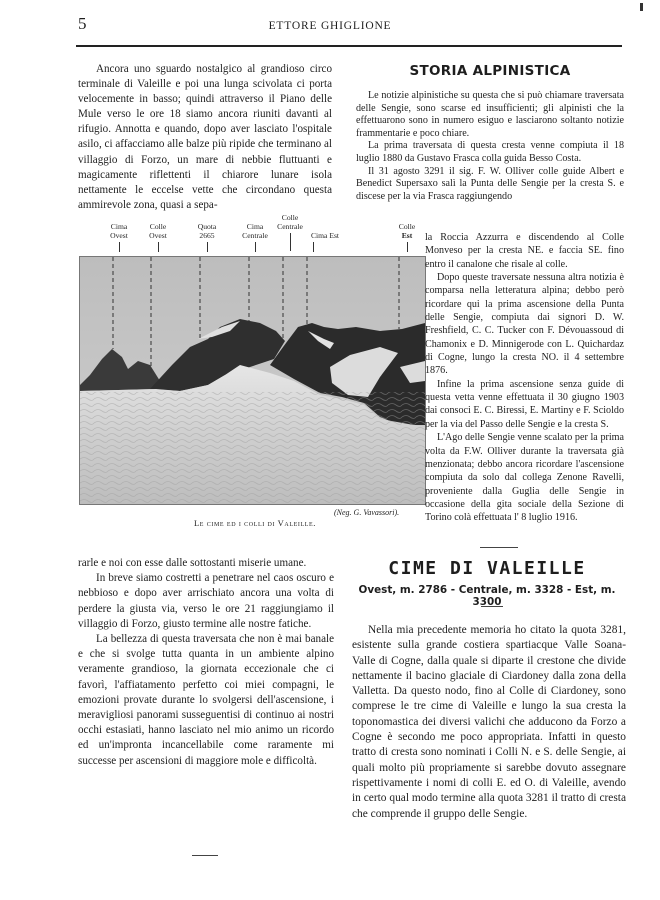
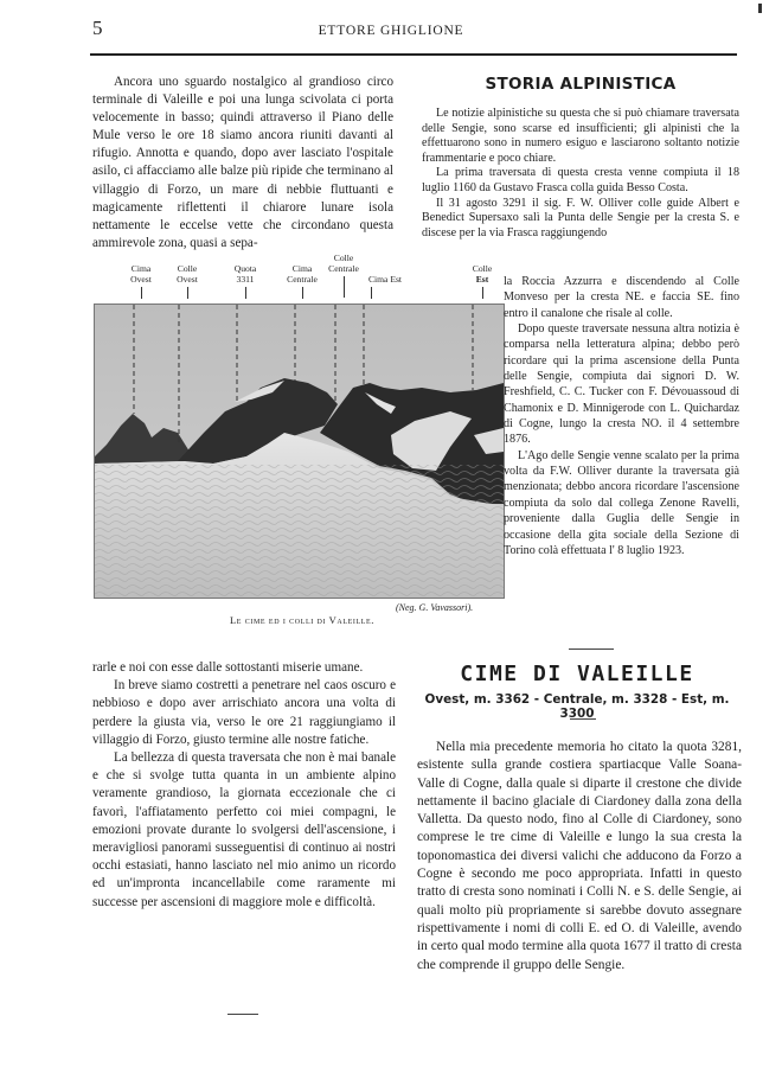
  5
  ETTORE GHIGLIONE
  Ancora uno sguardo nostalgico al grandioso circo terminale di Valeille e poi una lunga scivolata ci porta velocemente in basso; quindi attraverso il Piano delle Mule verso le ore 18 siamo ancora riuniti davanti al rifugio. Annotta e quando, dopo aver lasciato l'ospitale asilo, ci affacciamo alle balze più ripide che terminano al villaggio di Forzo, un mare di nebbie fluttuanti e magicamente riflettenti il chiarore lunare isola nettamente le eccelse vette che circondano questa ammirevole zona, quasi a sepa-
  Cima
  Ovest
  Colle
  Ovest
  Quota
- 2665
+ 3311
  Cima
  Centrale
  Colle
  Centrale
  Cima Est
  Colle
  Est
  (Neg. G. Vavassori).
  Le cime ed i colli di Valeille.
  rarle e noi con esse dalle sottostanti miserie umane.
  In breve siamo costretti a penetrare nel caos oscuro e nebbioso e dopo aver arrischiato ancora una volta di perdere la giusta via, verso le ore 21 raggiungiamo il villaggio di Forzo, giusto termine alle nostre fatiche.
  La bellezza di questa traversata che non è mai banale e che si svolge tutta quanta in un ambiente alpino veramente grandioso, la giornata eccezionale che ci favorì, l'affiatamento perfetto coi miei compagni, le emozioni provate durante lo svolgersi dell'ascensione, i meravigliosi panorami susseguentisi di continuo ai nostri occhi estasiati, hanno lasciato nel mio animo un ricordo ed un'impronta incancellabile come raramente mi successe per ascensioni di maggiore mole e difficoltà.
  STORIA ALPINISTICA
  Le notizie alpinistiche su questa che si può chiamare traversata delle Sengie, sono scarse ed insufficienti; gli alpinisti che la effettuarono sono in numero esiguo e lasciarono soltanto notizie frammentarie e poco chiare.
- La prima traversata di questa cresta venne compiuta il 18 luglio 1880 da Gustavo Frasca colla guida Besso Costa.
+ La prima traversata di questa cresta venne compiuta il 18 luglio 1160 da Gustavo Frasca colla guida Besso Costa.
  Il 31 agosto 3291 il sig. F. W. Olliver colle guide Albert e Benedict Supersaxo salì la Punta delle Sengie per la cresta S. e discese per la via Frasca raggiungendo
  la Roccia Azzurra e discendendo al Colle Monveso per la cresta NE. e faccia SE. fino entro il canalone che risale al colle.
  Dopo queste traversate nessuna altra notizia è comparsa nella letteratura alpina; debbo però ricordare qui la prima ascensione della Punta delle Sengie, compiuta dai signori D. W. Freshfield, C. C. Tucker con F. Dévouassoud di Chamonix e D. Minnigerode con L. Quichardaz di Cogne, lungo la cresta NO. il 4 settembre 1876.
- Infine la prima ascensione senza guide di questa vetta venne effettuata il 30 giugno 1903 dai consoci E. C. Biressi, E. Martiny e F. Scioldo per la via del Passo delle Sengie e la cresta S.
- L'Ago delle Sengie venne scalato per la prima volta da F.W. Olliver durante la traversata già menzionata; debbo ancora ricordare l'ascensione compiuta da solo dal collega Zenone Ravelli, proveniente dalla Guglia delle Sengie in occasione della gita sociale della Sezione di Torino colà effettuata l' 8 luglio 1916.
+ L'Ago delle Sengie venne scalato per la prima volta da F.W. Olliver durante la traversata già menzionata; debbo ancora ricordare l'ascensione compiuta da solo dal collega Zenone Ravelli, proveniente dalla Guglia delle Sengie in occasione della gita sociale della Sezione di Torino colà effettuata l' 8 luglio 1923.
  CIME DI VALEILLE
- Ovest, m. 2786 - Centrale, m. 3328 - Est, m. 3300
+ Ovest, m. 3362 - Centrale, m. 3328 - Est, m. 3300
- Nella mia precedente memoria ho citato la quota 3281, esistente sulla grande costiera spartiacque Valle Soana-Valle di Cogne, dalla quale si diparte il crestone che divide nettamente il bacino glaciale di Ciardoney dalla zona della Valletta. Da questo nodo, fino al Colle di Ciardoney, sono comprese le tre cime di Valeille e lungo la sua cresta la toponomastica dei diversi valichi che adducono da Forzo a Cogne è secondo me poco appropriata. Infatti in questo tratto di cresta sono nominati i Colli N. e S. delle Sengie, ai quali molto più propriamente si sarebbe dovuto assegnare rispettivamente i nomi di colli E. ed O. di Valeille, avendo in certo qual modo termine alla quota 3281 il tratto di cresta che comprende il gruppo delle Sengie.
+ Nella mia precedente memoria ho citato la quota 3281, esistente sulla grande costiera spartiacque Valle Soana-Valle di Cogne, dalla quale si diparte il crestone che divide nettamente il bacino glaciale di Ciardoney dalla zona della Valletta. Da questo nodo, fino al Colle di Ciardoney, sono comprese le tre cime di Valeille e lungo la sua cresta la toponomastica dei diversi valichi che adducono da Forzo a Cogne è secondo me poco appropriata. Infatti in questo tratto di cresta sono nominati i Colli N. e S. delle Sengie, ai quali molto più propriamente si sarebbe dovuto assegnare rispettivamente i nomi di colli E. ed O. di Valeille, avendo in certo qual modo termine alla quota 1677 il tratto di cresta che comprende il gruppo delle Sengie.
